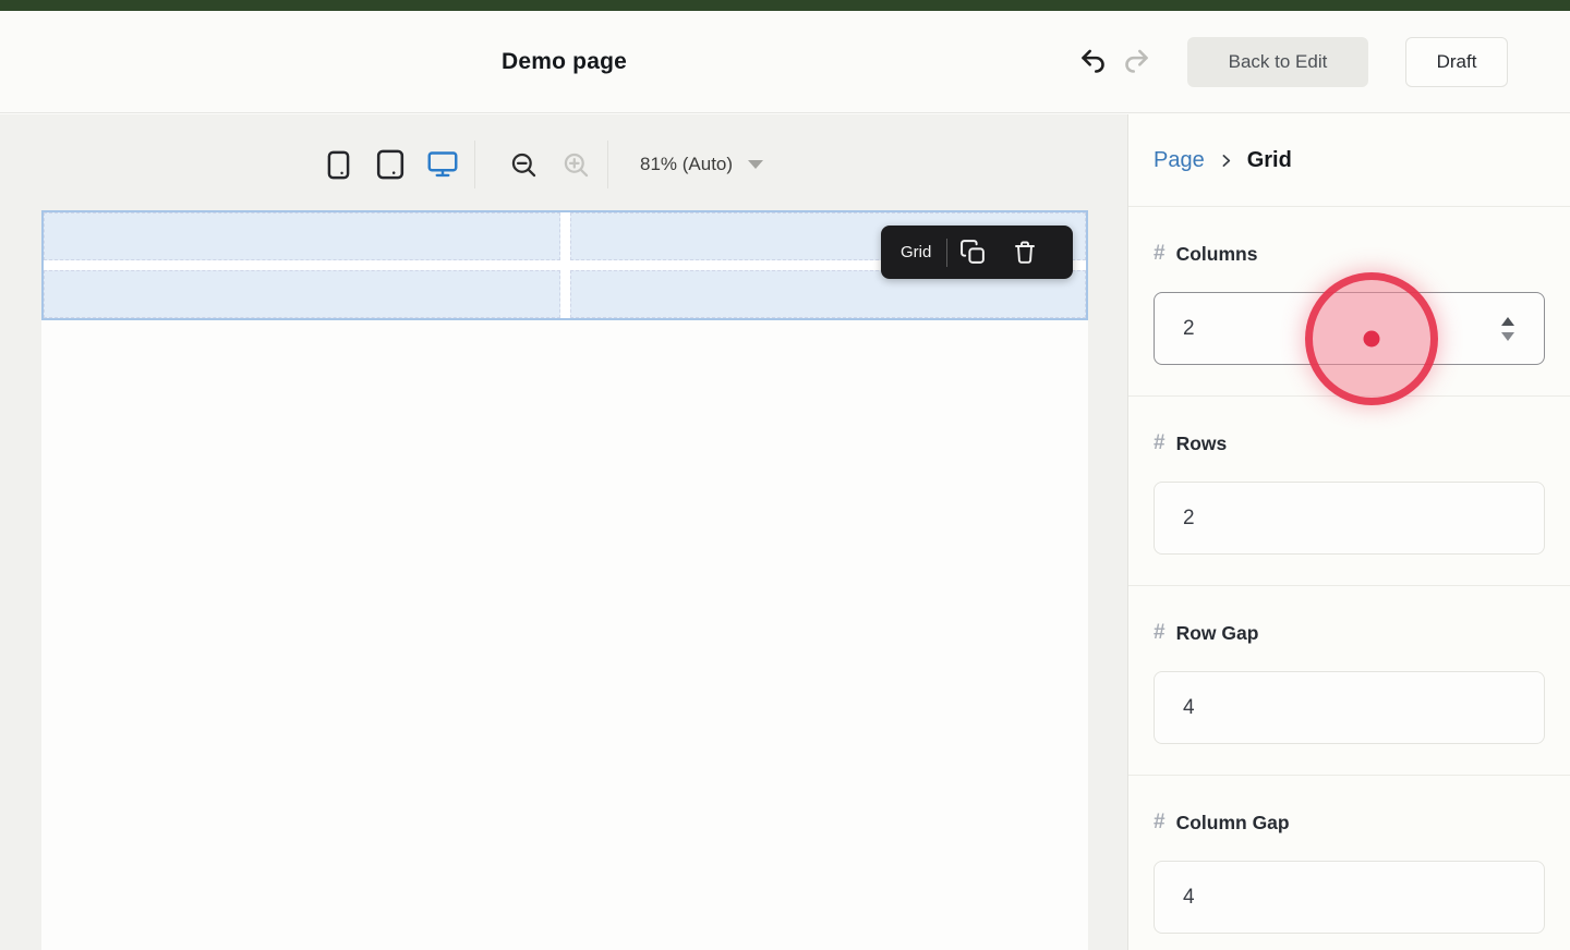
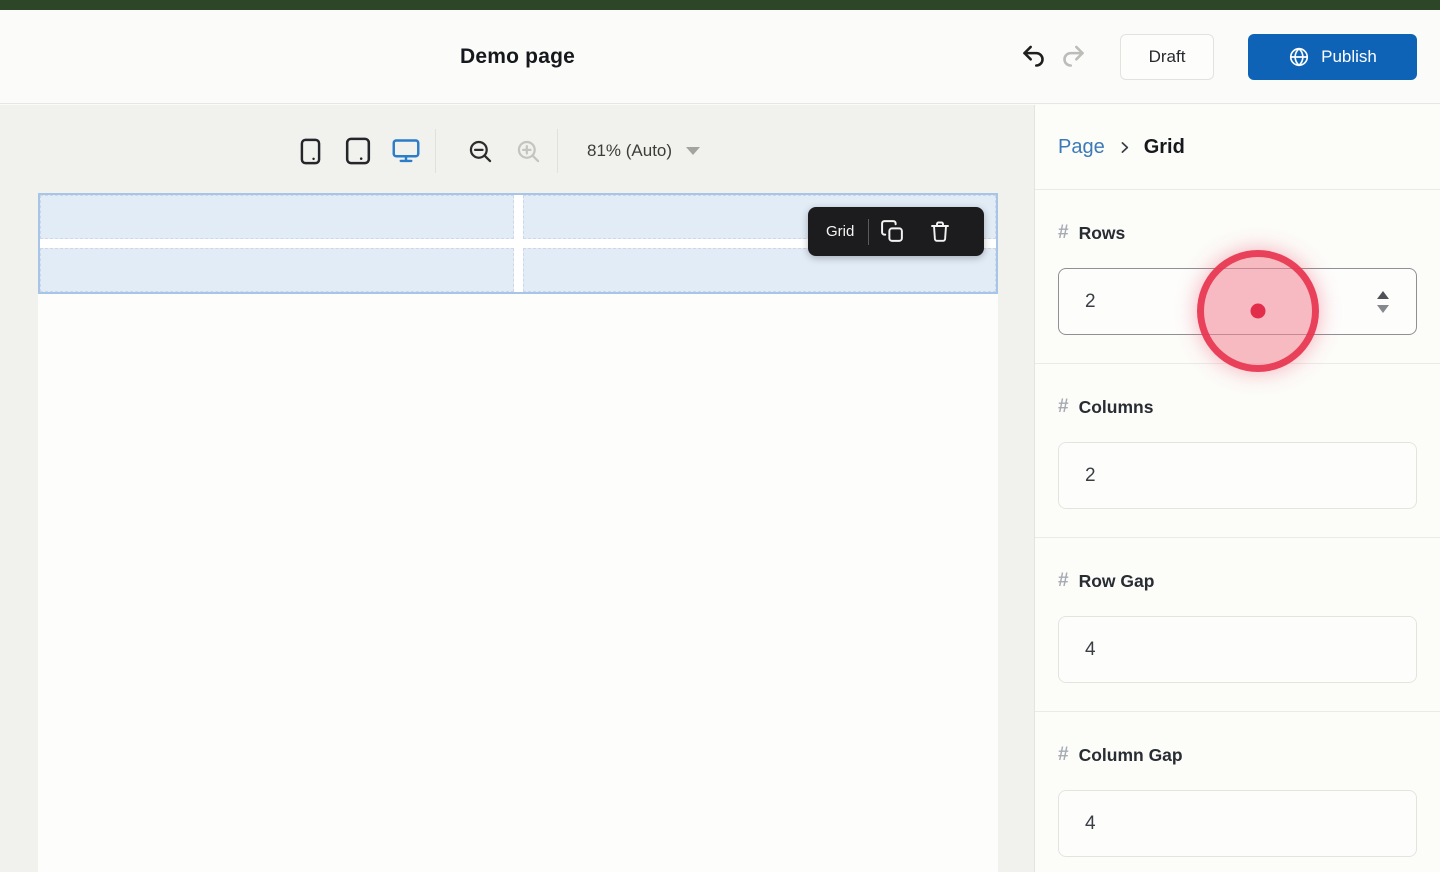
  Demo page
- Back to Edit
  Draft
+ Publish
  81% (Auto)
  Grid
  Page
  Grid
  #
- Columns
+ Rows
  2
  #
- Rows
+ Columns
  2
  #
  Row Gap
  4
  #
  Column Gap
  4
